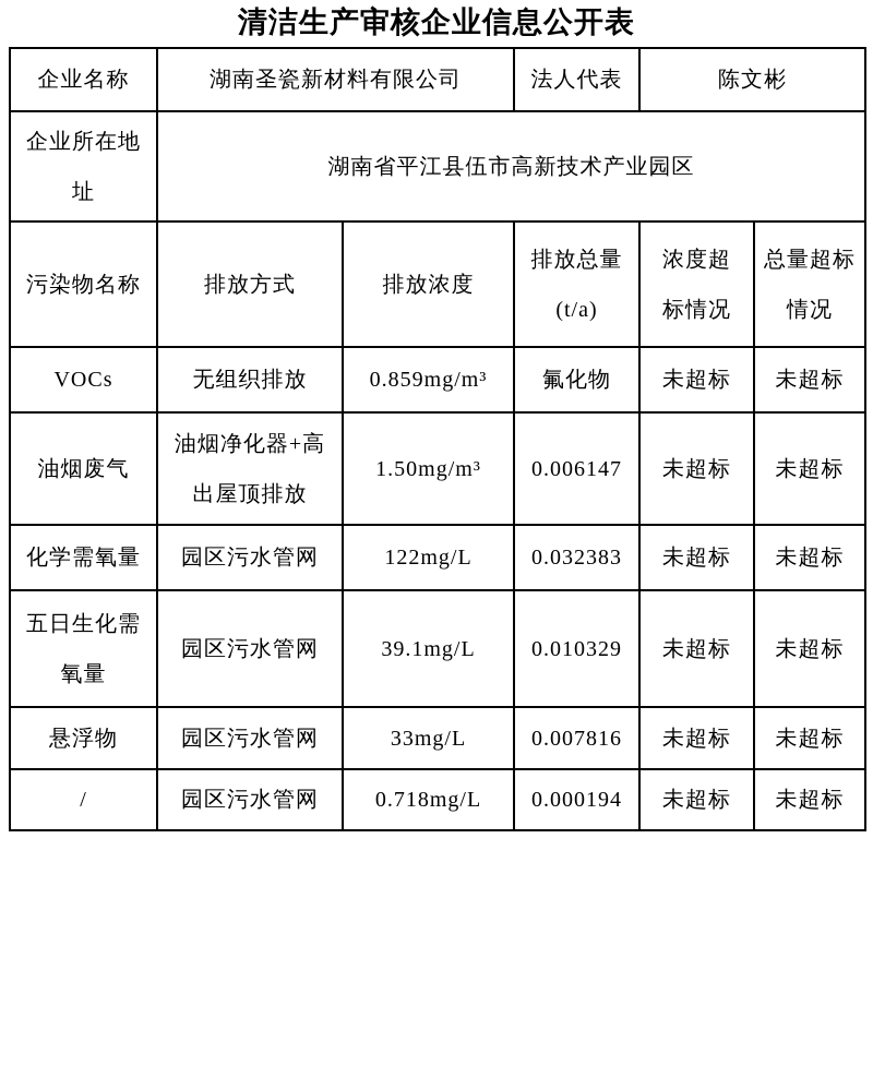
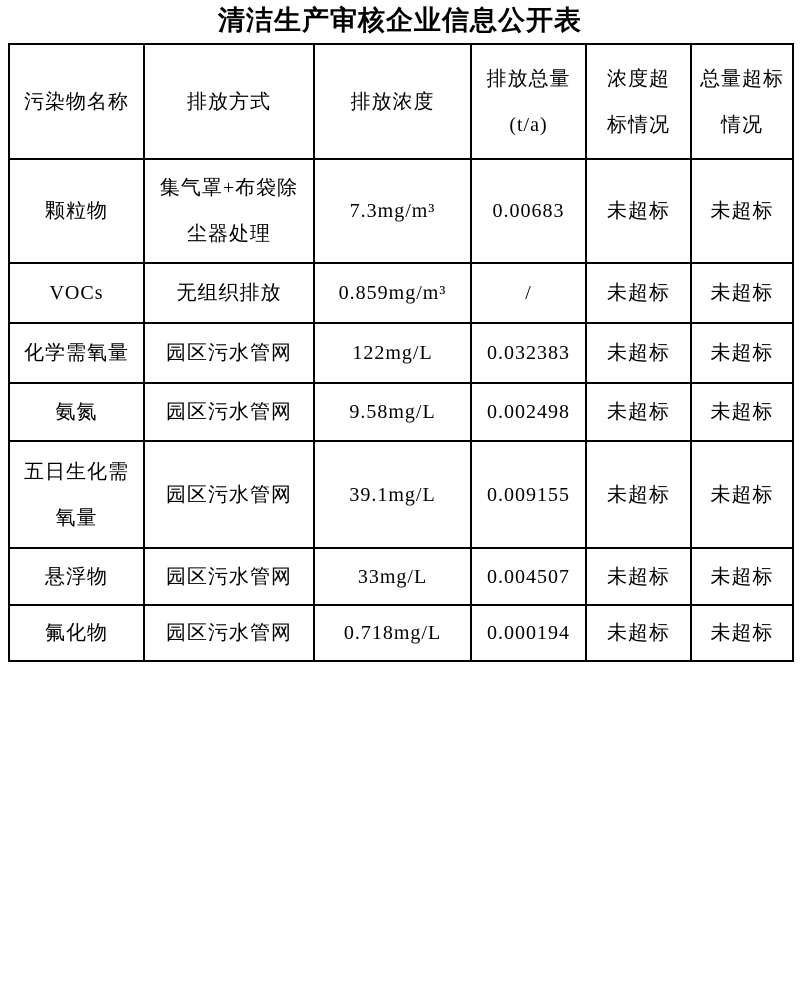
  清洁生产审核企业信息公开表
- 企业名称	湖南圣瓷新材料有限公司	法人代表	陈文彬
- 企业所在地 址	湖南省平江县伍市高新技术产业园区
  污染物名称	排放方式	排放浓度	排放总量 (t/a)	浓度超 标情况	总量超标 情况
+ 颗粒物	集气罩+布袋除 尘器处理	7.3mg/m³	0.00683	未超标	未超标
- VOCs	无组织排放	0.859mg/m³	氟化物	未超标	未超标
+ VOCs	无组织排放	0.859mg/m³	/	未超标	未超标
- 油烟废气	油烟净化器+高 出屋顶排放	1.50mg/m³	0.006147	未超标	未超标
  化学需氧量	园区污水管网	122mg/L	0.032383	未超标	未超标
+ 氨氮	园区污水管网	9.58mg/L	0.002498	未超标	未超标
- 五日生化需 氧量	园区污水管网	39.1mg/L	0.010329	未超标	未超标
+ 五日生化需 氧量	园区污水管网	39.1mg/L	0.009155	未超标	未超标
- 悬浮物	园区污水管网	33mg/L	0.007816	未超标	未超标
+ 悬浮物	园区污水管网	33mg/L	0.004507	未超标	未超标
- /	园区污水管网	0.718mg/L	0.000194	未超标	未超标
+ 氟化物	园区污水管网	0.718mg/L	0.000194	未超标	未超标
